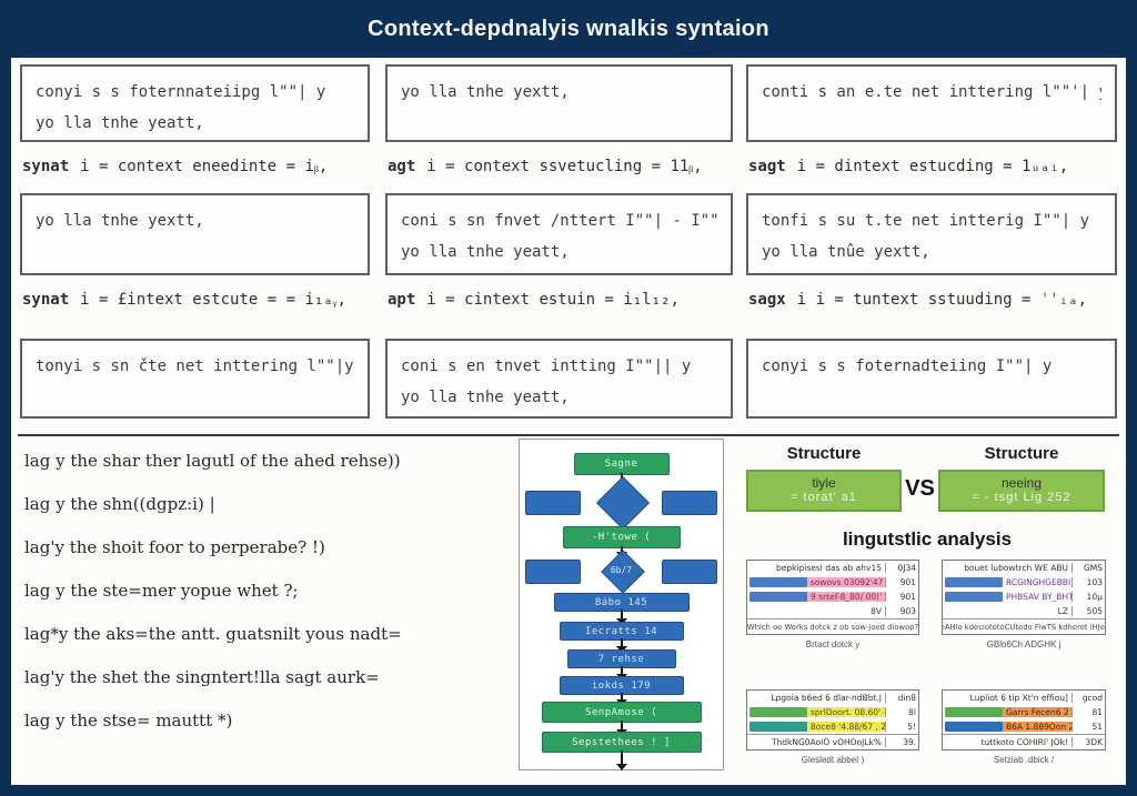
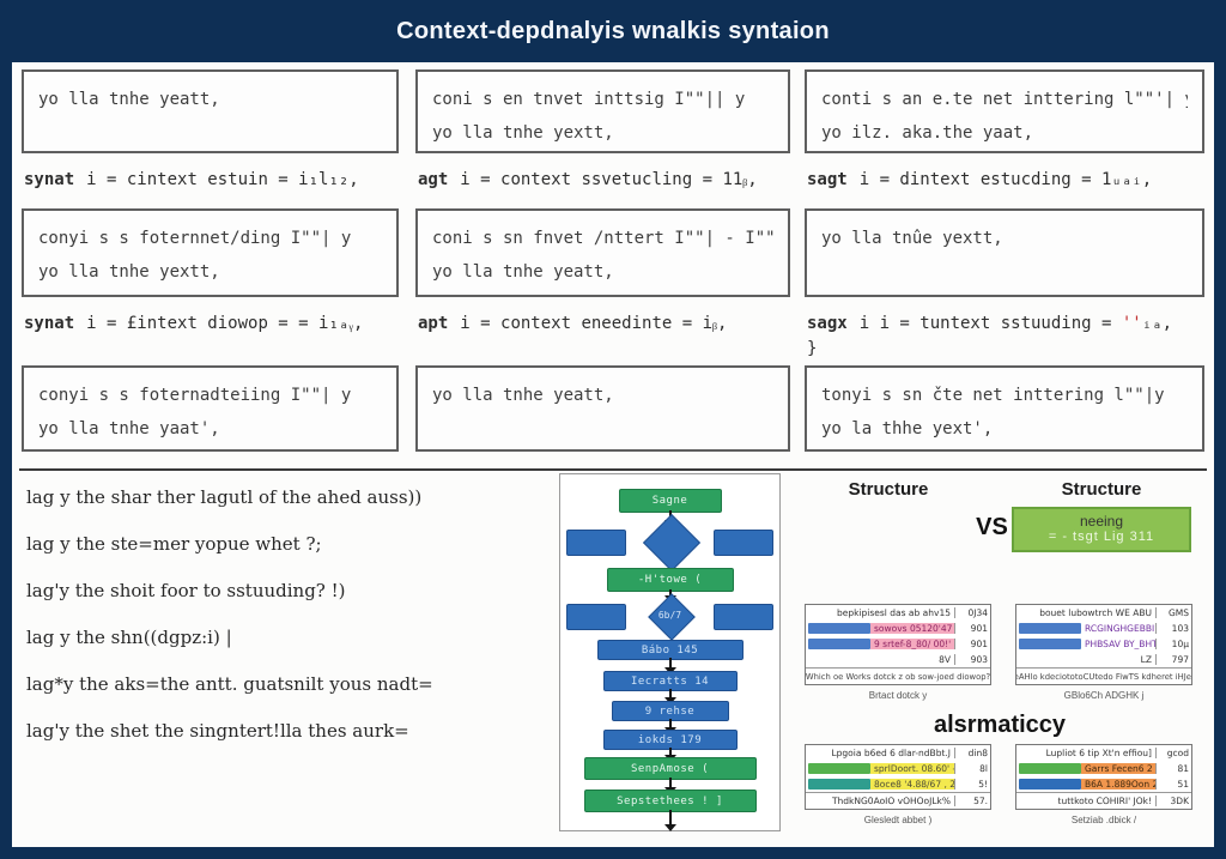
  Context-depdnalyis wnalkis syntaion
- conyi s s foternnateiipg l""| y
  yo lla tnhe yeatt,
- synat i = context eneedinte = iᵦ,
+ synat i = cintext estuin = i₁l₁₂,
+ conyi s s foternnet/ding I""| y
  yo lla tnhe yextt,
- synat i = £intext estcute = = i₁ₐᵧ,
+ synat i = £intext diowop = = i₁ₐᵧ,
- tonyi s sn čte net inttering l""|y
+ conyi s s foternadteiing I""| y
+ yo lla tnhe yaat',
+ coni s en tnvet inttsig I""|| y
  yo lla tnhe yextt,
  agt i = context ssvetucling = 11ᵦ,
  coni s sn fnvet /nttert I""| - I""
  yo lla tnhe yeatt,
- apt i = cintext estuin = i₁l₁₂,
+ apt i = context eneedinte = iᵦ,
- coni s en tnvet intting I""|| y
  yo lla tnhe yeatt,
  conti s an e.te net inttering l""'|
+ yo ilz. aka.the yaat,
  sagt i = dintext estucding = 1ᵤₐᵢ,
- tonfi s su t.te net intterig I""| y
  yo lla tnûe yextt,
  sagx i i = tuntext sstuuding = ''ᵢₐ,
+ }
- conyi s s foternadteiing I""| y
+ tonyi s sn čte net inttering l""|y
+ yo la thhe yext',
- lag y the shar ther lagutl of the ahed rehse))
+ lag y the shar ther lagutl of the ahed auss))
- lag y the shn((dgpz:i) |
+ lag y the ste=mer yopue whet ?;
- lag'y the shoit foor to perperabe? !)
+ lag'y the shoit foor to sstuuding? !)
- lag y the ste=mer yopue whet ?;
+ lag y the shn((dgpz:i) |
  lag*y the aks=the antt. guatsnilt yous nadt=
- lag'y the shet the singntert!lla sagt aurk=
+ lag'y the shet the singntert!lla thes aurk=
- lag y the stse= mauttt *)
  Sagne
  -H'towe (
  6b/7
  Bábo 145
  Iecratts 14
- 7 rehse
+ 9 rehse
  iokds 179
  SenpAmose (
  Sepstethees ! ]
  Structure
  Structure
- tiyle
- = torat' a1
  VS
  neeing
- = - tsgt Lig 252
+ = - tsgt Lig 311
- lingutstlic analysis
  bepkipisesl das ab ahv15
  0J34
- sowovs 03092'47
+ sowovs 05120'47
  901
  9 srtef-8_80/ 00!'
  901
  8V
  903
  Which oe Works dotck z ob sow-joed diowop?
  Brtact dotck y
  bouet lubowtrch WE ABU
  GMS
  RCGINGHGEBBI
  103
  PHBSAV BY_BHT
  10µ
  LZ
- 505
+ 797
  eAHlo kdeciototoCUtedo FiwTS kdheret iHJe
  GBlo6Ch ADGHK j
+ alsrmaticcy
  Lpgoia b6ed 6 dlar-ndBbt.J
  din8
  sprlDoort. 08.60' -
  8l
  8oce8 '4.88/67 , 2
  5!
  ThdkNG0AoIO vOHOoJLk%
- 39.
+ 57.
  Glesledt abbet )
  Lupliot 6 tip Xt'n effiou]
  gcod
  Garrs Fecen6 2
  81
  B6A 1.889Oon 2
  51
  tuttkoto COHIRI' JOk!
  3DK
  Setziab .dbick /
